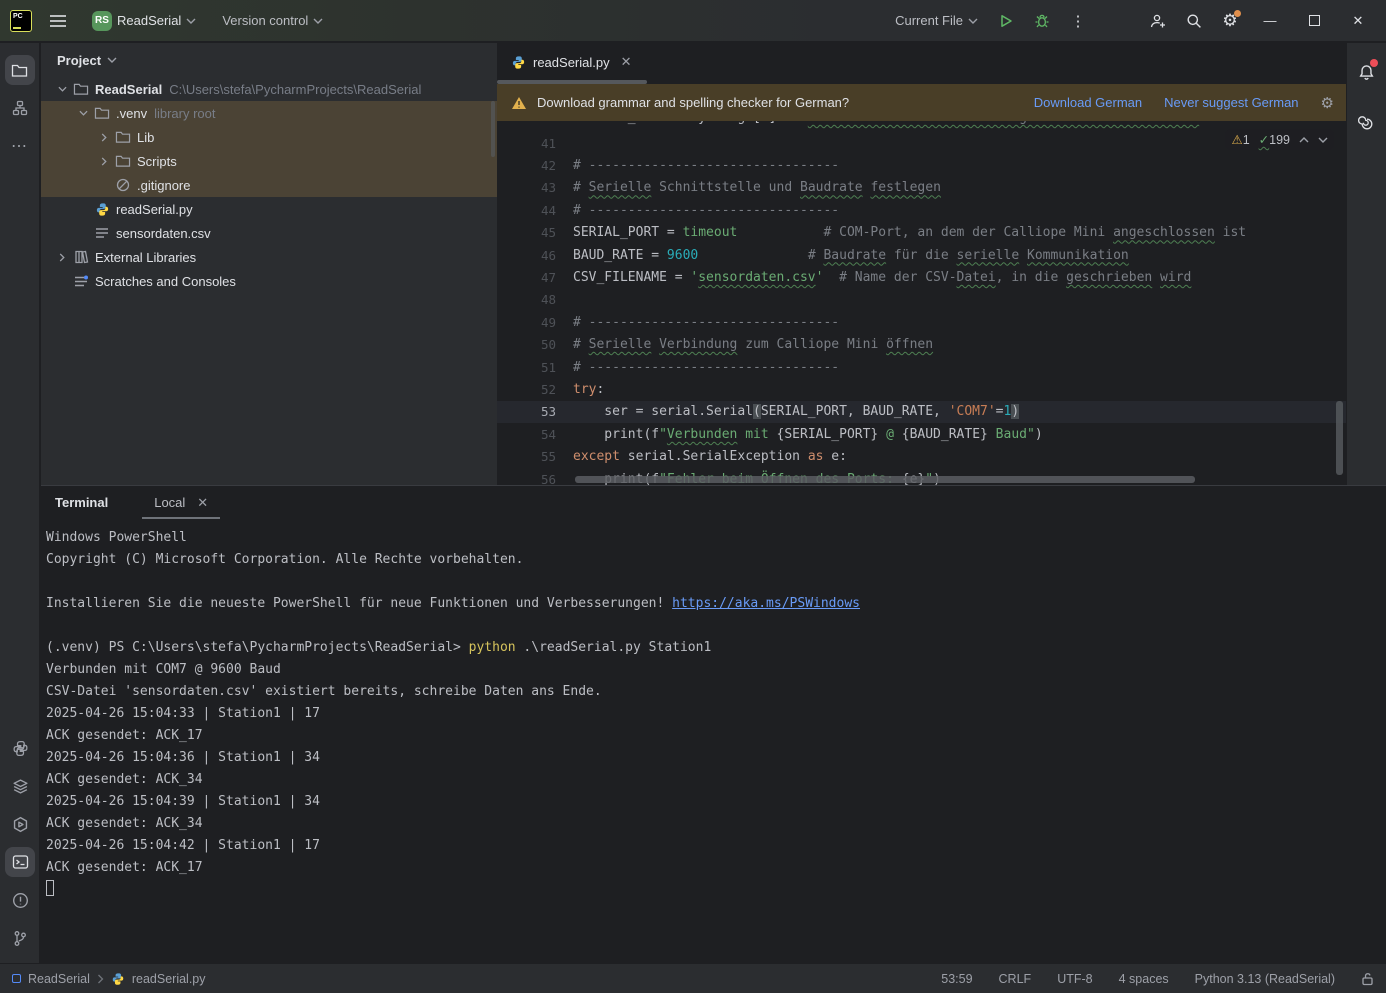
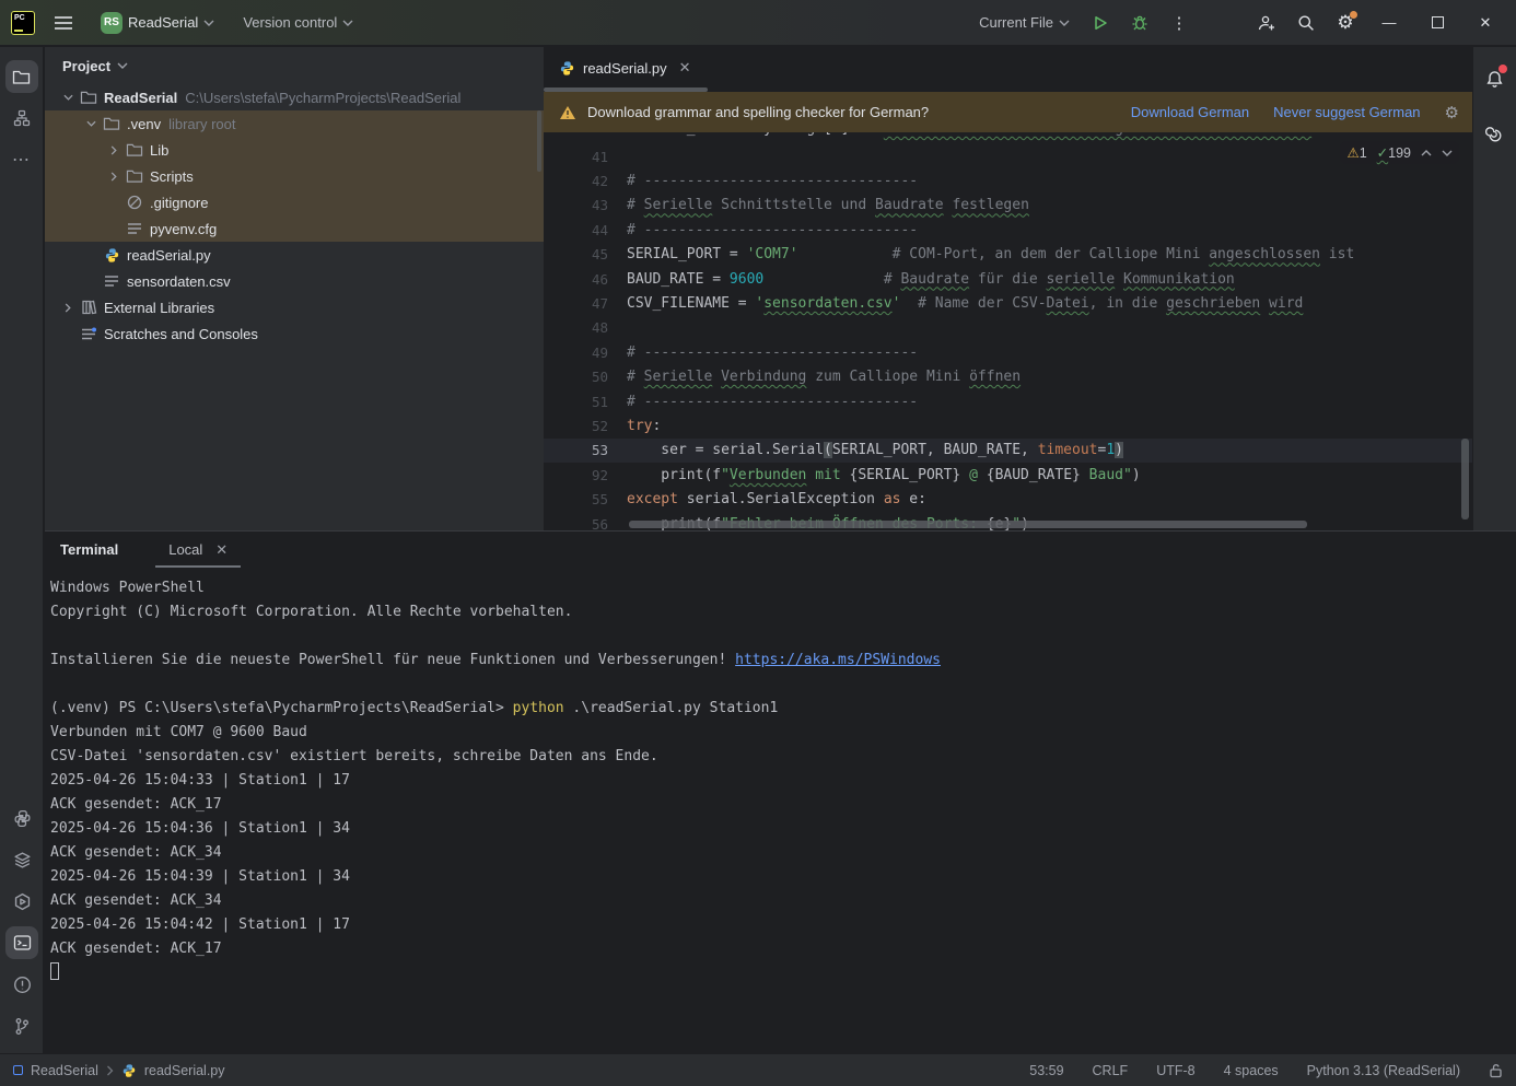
  RS
  ReadSerial
  Version control
  Current File
  ⋮
  ⚙
  —
  ✕
  ⋯
  Project
  ReadSerial
  C:\Users\stefa\PycharmProjects\ReadSerial
  .venv
  library root
  Lib
  Scripts
  .gitignore
+ pyvenv.cfg
  readSerial.py
  sensordaten.csv
  External Libraries
  Scratches and Consoles
  readSerial.py
  ✕
  Download grammar and spelling checker for German?
  Download German
  Never suggest German
  ⚙
  41
  42
  # --------------------------------
  43
  # Serielle Schnittstelle und Baudrate festlegen
  44
  # --------------------------------
  45
- SERIAL_PORT = timeout # COM-Port, an dem der Calliope Mini angeschlossen ist
+ SERIAL_PORT = 'COM7' # COM-Port, an dem der Calliope Mini angeschlossen ist
  46
  BAUD_RATE = 9600 # Baudrate für die serielle Kommunikation
  47
  CSV_FILENAME = 'sensordaten.csv' # Name der CSV-Datei, in die geschrieben wird
  48
  49
  # --------------------------------
  50
  # Serielle Verbindung zum Calliope Mini öffnen
  51
  # --------------------------------
  52
  try:
  53
- ser = serial.Serial(SERIAL_PORT, BAUD_RATE, 'COM7'=1)
+ ser = serial.Serial(SERIAL_PORT, BAUD_RATE, timeout=1)
- 54
+ 92
  print(f"Verbunden mit {SERIAL_PORT} @ {BAUD_RATE} Baud")
  55
  except serial.SerialException as e:
  56
  print(f"Fehler beim Öffnen des Ports: {e}")
  ⚠1
  ✓199
  Terminal
  Local
  ✕
  Windows PowerShell
  Copyright (C) Microsoft Corporation. Alle Rechte vorbehalten.
  Installieren Sie die neueste PowerShell für neue Funktionen und Verbesserungen! https://aka.ms/PSWindows
  (.venv) PS C:\Users\stefa\PycharmProjects\ReadSerial> python .\readSerial.py Station1
  Verbunden mit COM7 @ 9600 Baud
  CSV-Datei 'sensordaten.csv' existiert bereits, schreibe Daten ans Ende.
  2025-04-26 15:04:33 | Station1 | 17
  ACK gesendet: ACK_17
  2025-04-26 15:04:36 | Station1 | 34
  ACK gesendet: ACK_34
  2025-04-26 15:04:39 | Station1 | 34
  ACK gesendet: ACK_34
  2025-04-26 15:04:42 | Station1 | 17
  ACK gesendet: ACK_17
  ReadSerial
  readSerial.py
  53:59
  CRLF
  UTF-8
  4 spaces
  Python 3.13 (ReadSerial)
